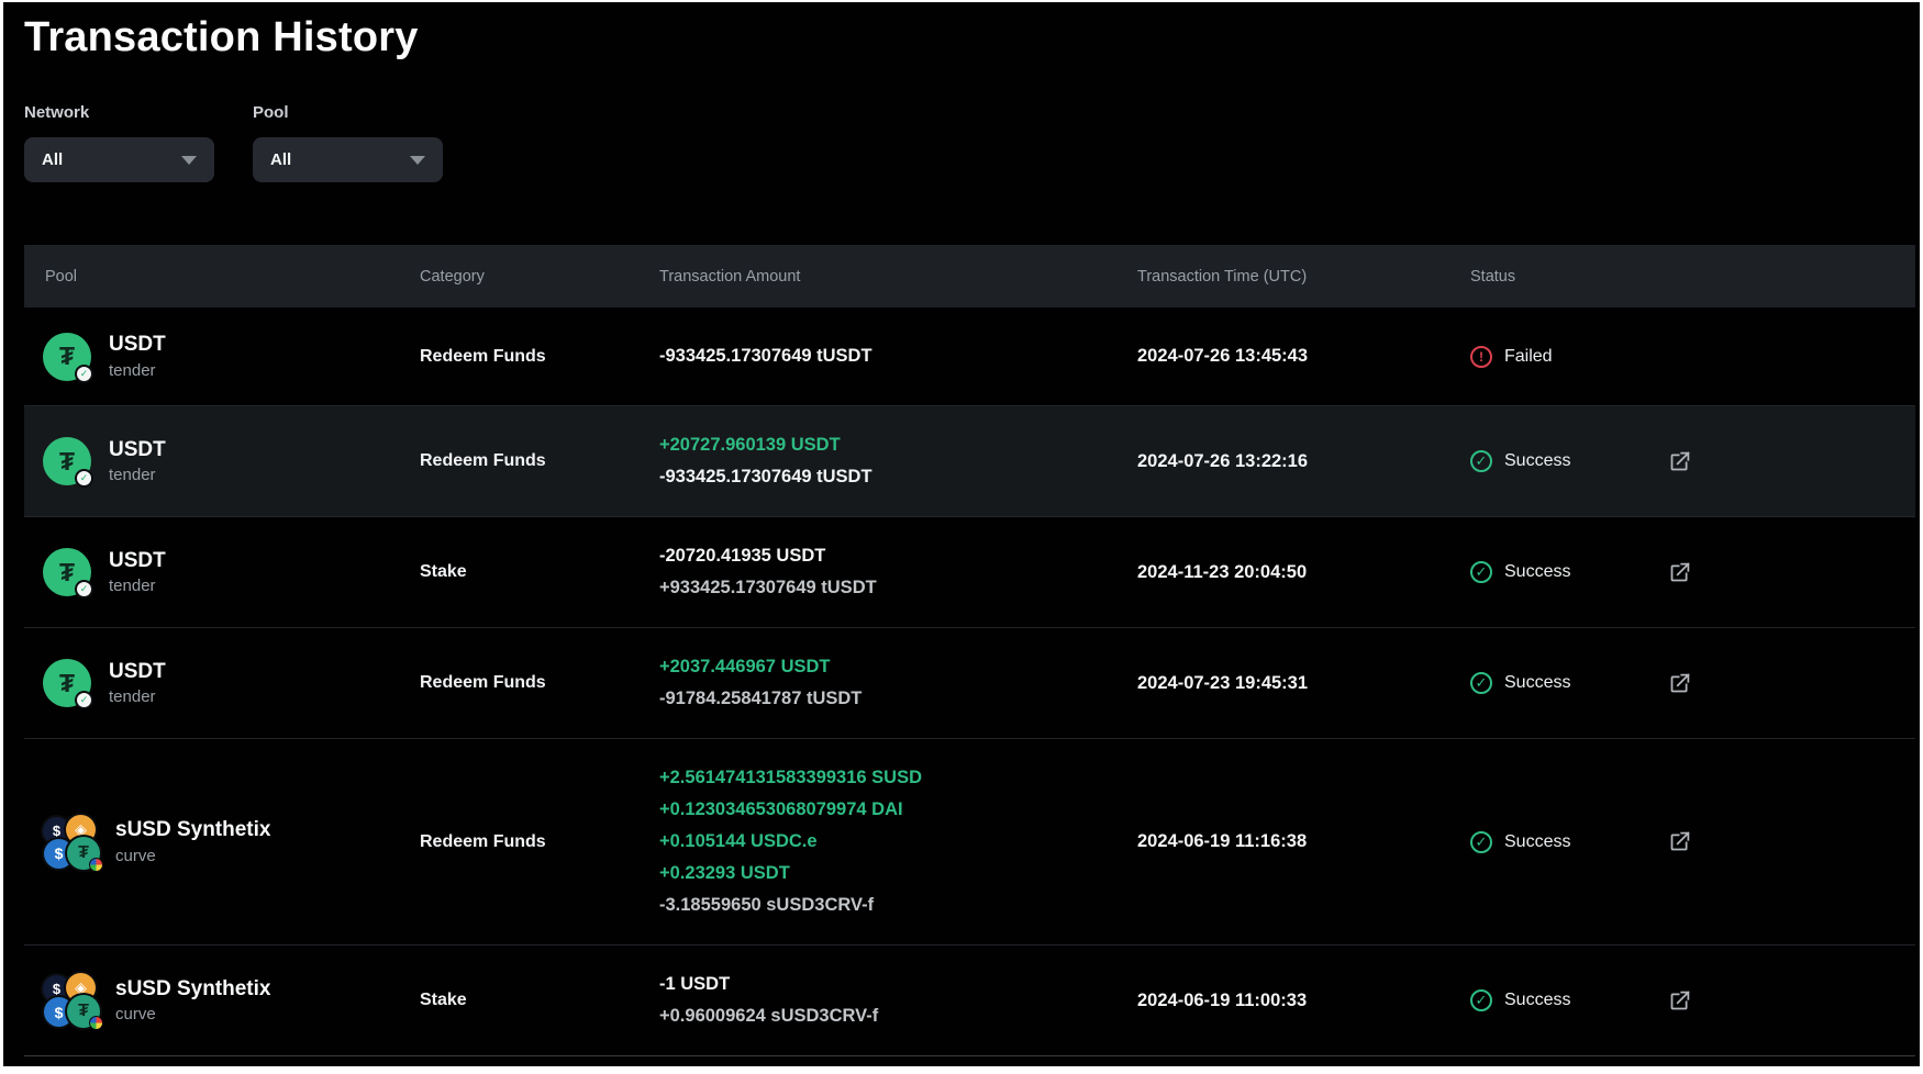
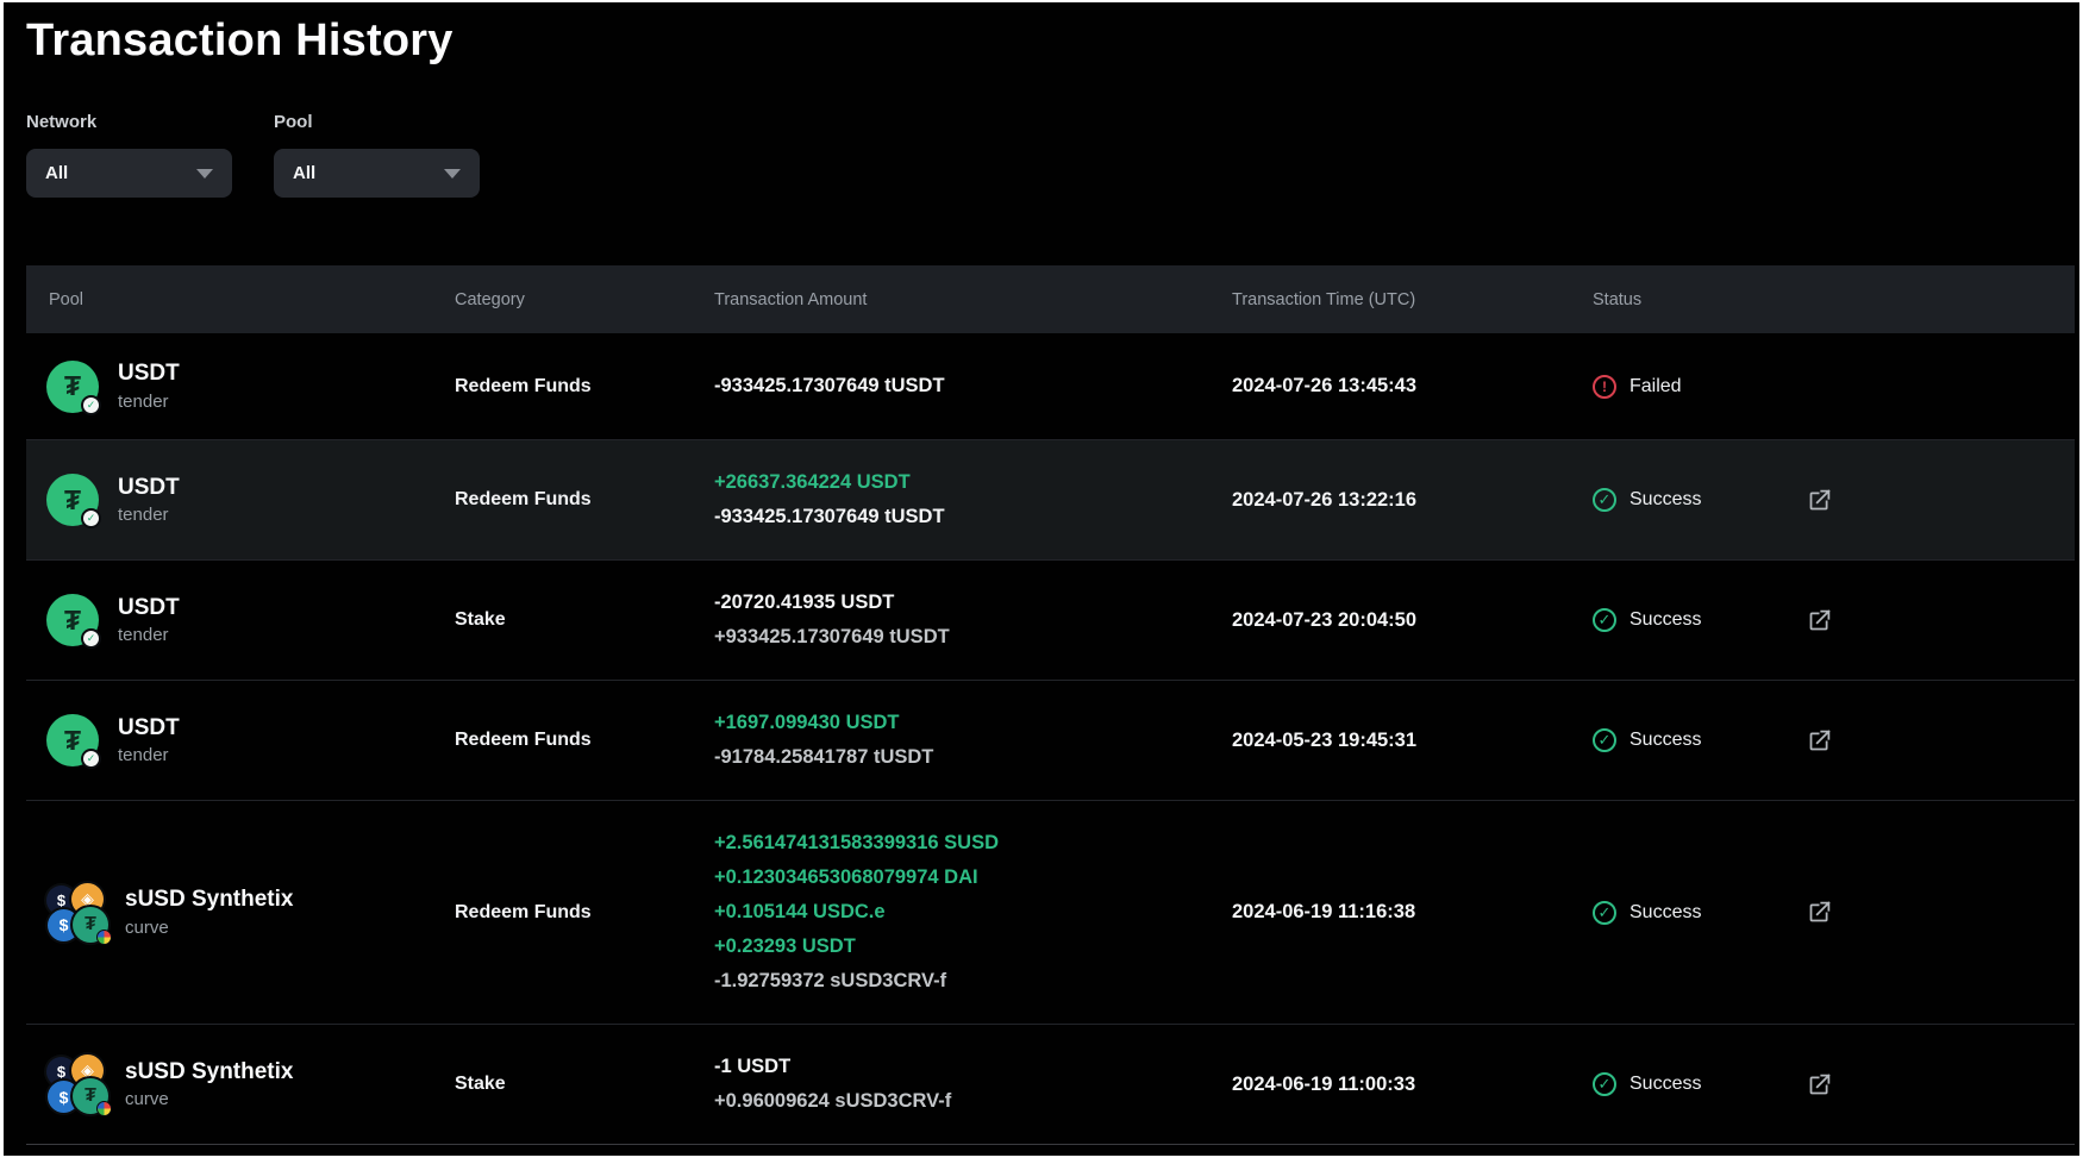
  Transaction History
  Network
  All
  Pool
  All
  Pool
  Category
  Transaction Amount
  Transaction Time (UTC)
  Status
  ₮
  ✓
  USDT
  tender
  Redeem Funds
  -933425.17307649 tUSDT
  2024-07-26 13:45:43
  !
  Failed
  ₮
  ✓
  USDT
  tender
  Redeem Funds
- +20727.960139 USDT
+ +26637.364224 USDT
  -933425.17307649 tUSDT
  2024-07-26 13:22:16
  ✓
  Success
  ₮
  ✓
  USDT
  tender
  Stake
  -20720.41935 USDT
  +933425.17307649 tUSDT
- 2024-11-23 20:04:50
+ 2024-07-23 20:04:50
  ✓
  Success
  ₮
  ✓
  USDT
  tender
  Redeem Funds
- +2037.446967 USDT
+ +1697.099430 USDT
  -91784.25841787 tUSDT
- 2024-07-23 19:45:31
+ 2024-05-23 19:45:31
  ✓
  Success
  $
  ◈
  $
  ₮
  sUSD Synthetix
  curve
  Redeem Funds
  +2.561474131583399316 SUSD
  +0.123034653068079974 DAI
  +0.105144 USDC.e
  +0.23293 USDT
- -3.18559650 sUSD3CRV-f
+ -1.92759372 sUSD3CRV-f
  2024-06-19 11:16:38
  ✓
  Success
  $
  ◈
  $
  ₮
  sUSD Synthetix
  curve
  Stake
  -1 USDT
  +0.96009624 sUSD3CRV-f
  2024-06-19 11:00:33
  ✓
  Success
